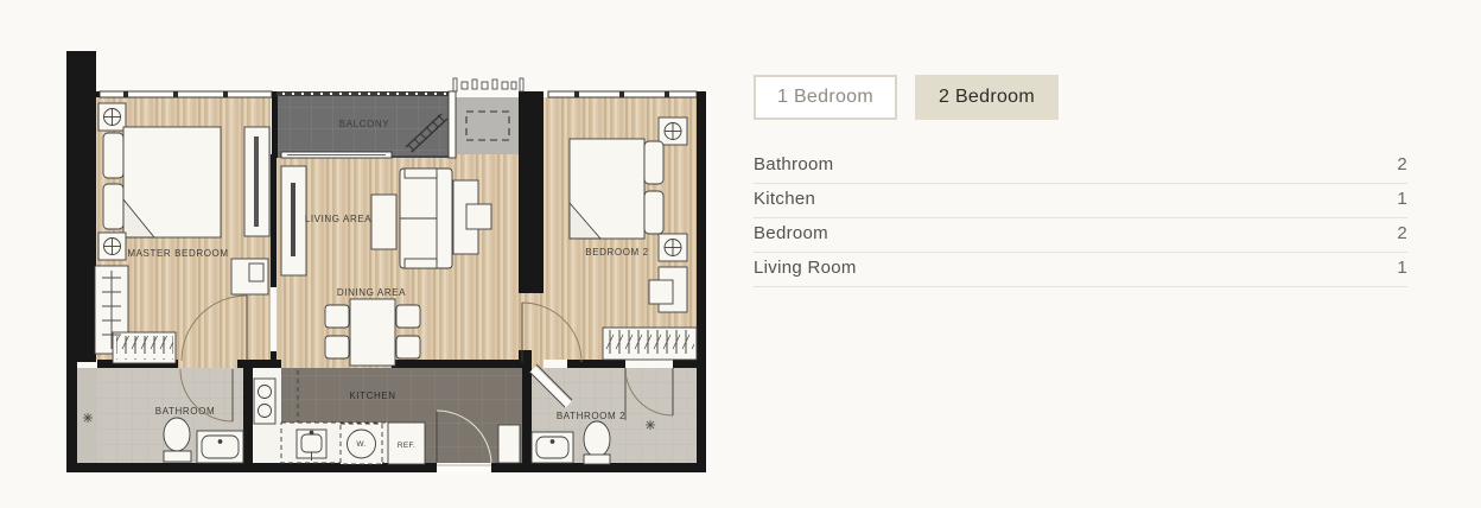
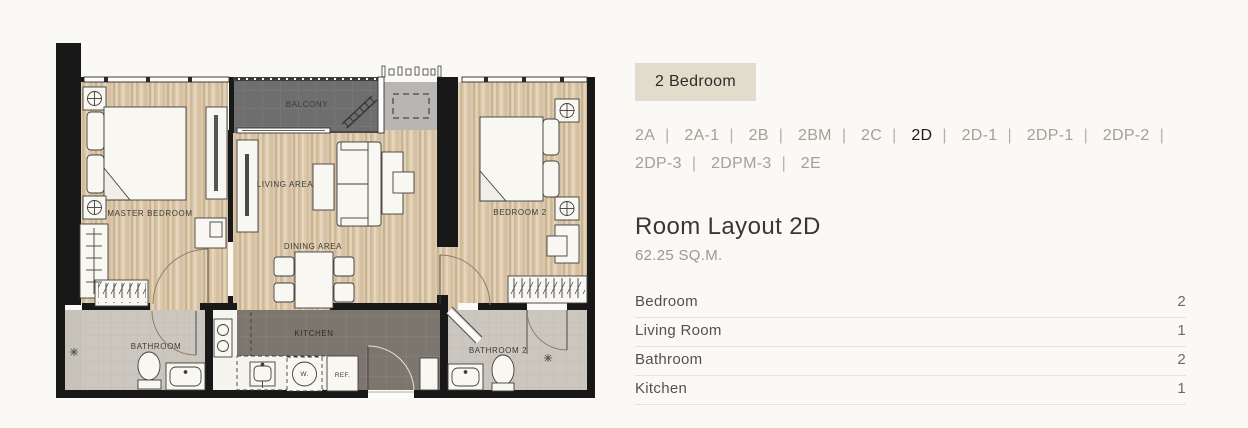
  BALCONY
  LIVING AREA
  DINING AREA
  MASTER BEDROOM
  BEDROOM 2
  KITCHEN
  BATHROOM
  BATHROOM 2
- 1 Bedroom
  2 Bedroom
+ 2A | 2A-1 | 2B | 2BM | 2C | 2D | 2D-1 | 2DP-1 | 2DP-2 | 2DP-3 | 2DPM-3 | 2E
+ Room Layout 2D
+ 62.25 SQ.M.
- Bathroom
+ Bedroom
  2
- Kitchen
+ Living Room
  1
- Bedroom
+ Bathroom
  2
- Living Room
+ Kitchen
  1
